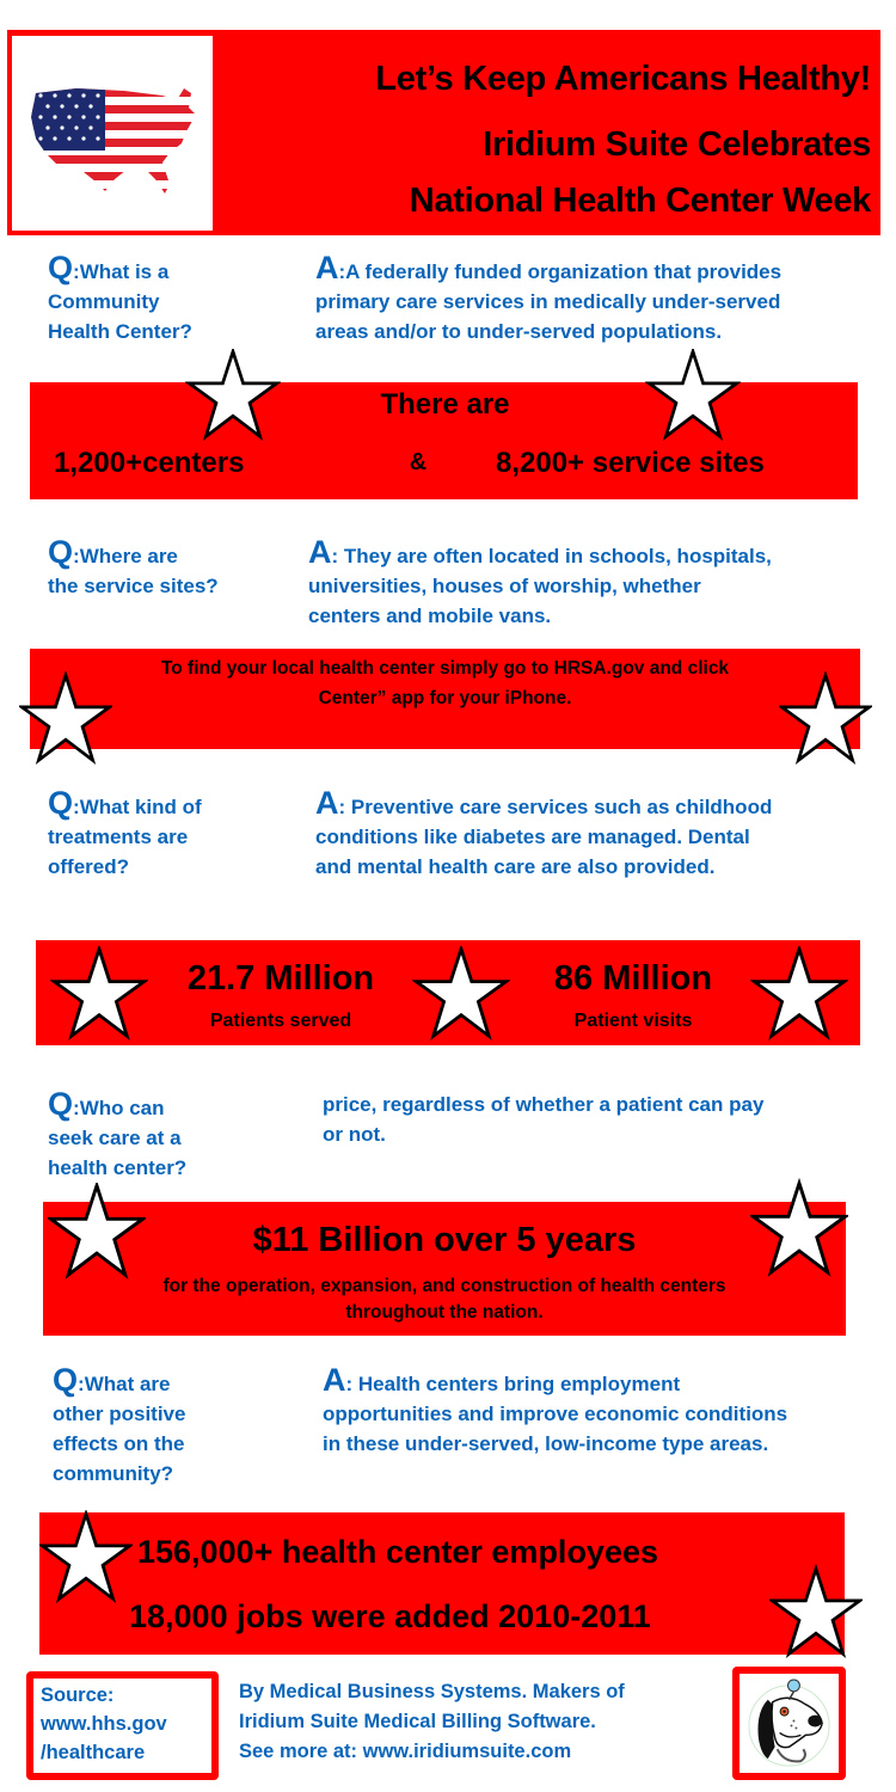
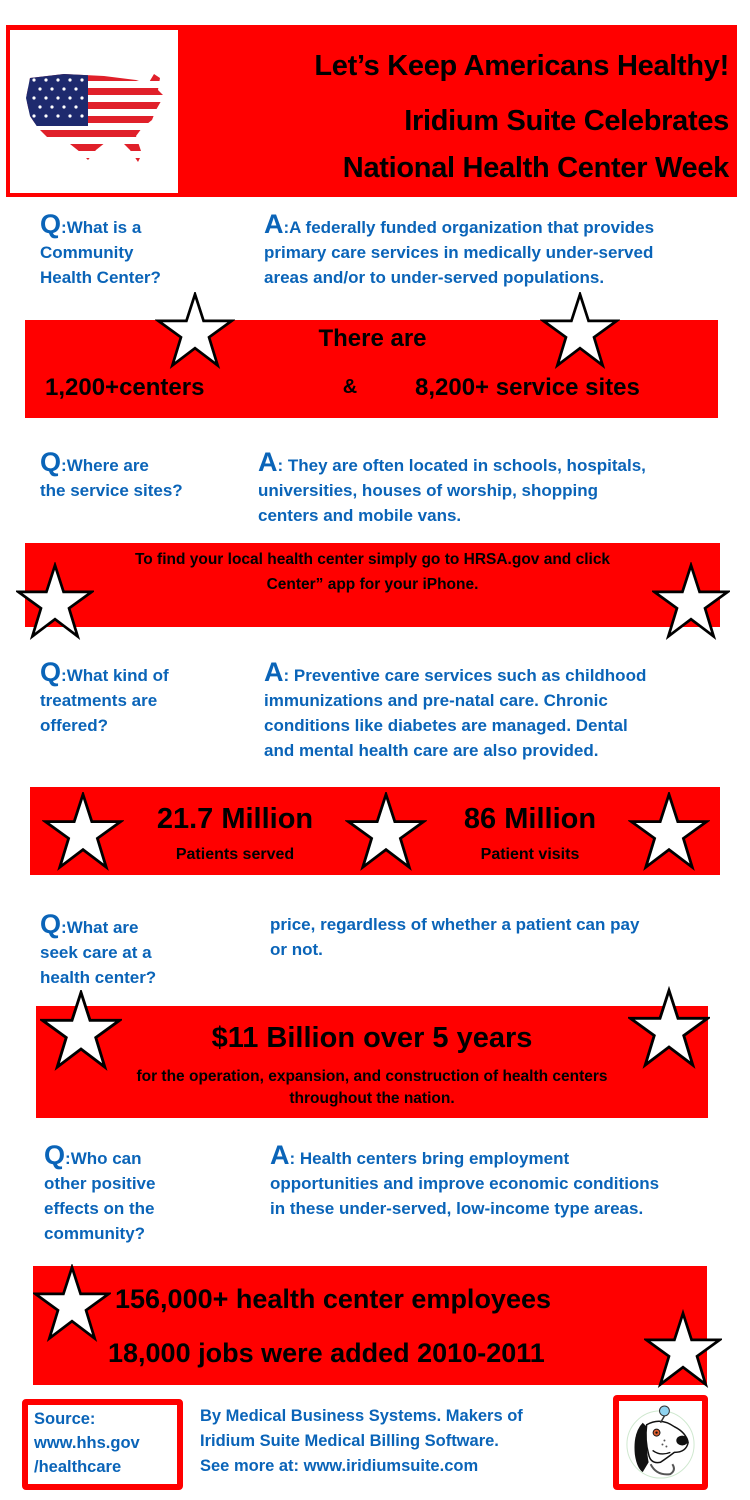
  Let’s Keep Americans Healthy!
  Iridium Suite Celebrates
  National Health Center Week
  Q:What is a
  Community
  Health Center?
  A:A federally funded organization that provides
  primary care services in medically under-served
  areas and/or to under-served populations.
  There are
  1,200+centers
  &
  8,200+ service sites
  Q:Where are
  the service sites?
  A: They are often located in schools, hospitals,
- universities, houses of worship, whether
+ universities, houses of worship, shopping
  centers and mobile vans.
  To find your local health center simply go to HRSA.gov and click
  Center” app for your iPhone.
  Q:What kind of
  treatments are
  offered?
  A: Preventive care services such as childhood
+ immunizations and pre-natal care. Chronic
  conditions like diabetes are managed. Dental
  and mental health care are also provided.
  21.7 Million
  Patients served
  86 Million
  Patient visits
- Q:Who can
+ Q:What are
  seek care at a
  health center?
  price, regardless of whether a patient can pay
  or not.
  $11 Billion over 5 years
  for the operation, expansion, and construction of health centers
  throughout the nation.
- Q:What are
+ Q:Who can
  other positive
  effects on the
  community?
  A: Health centers bring employment
  opportunities and improve economic conditions
  in these under-served, low-income type areas.
  156,000+ health center employees
  18,000 jobs were added 2010-2011
  Source:
  www.hhs.gov
  /healthcare
  By Medical Business Systems. Makers of
  Iridium Suite Medical Billing Software.
  See more at: www.iridiumsuite.com
